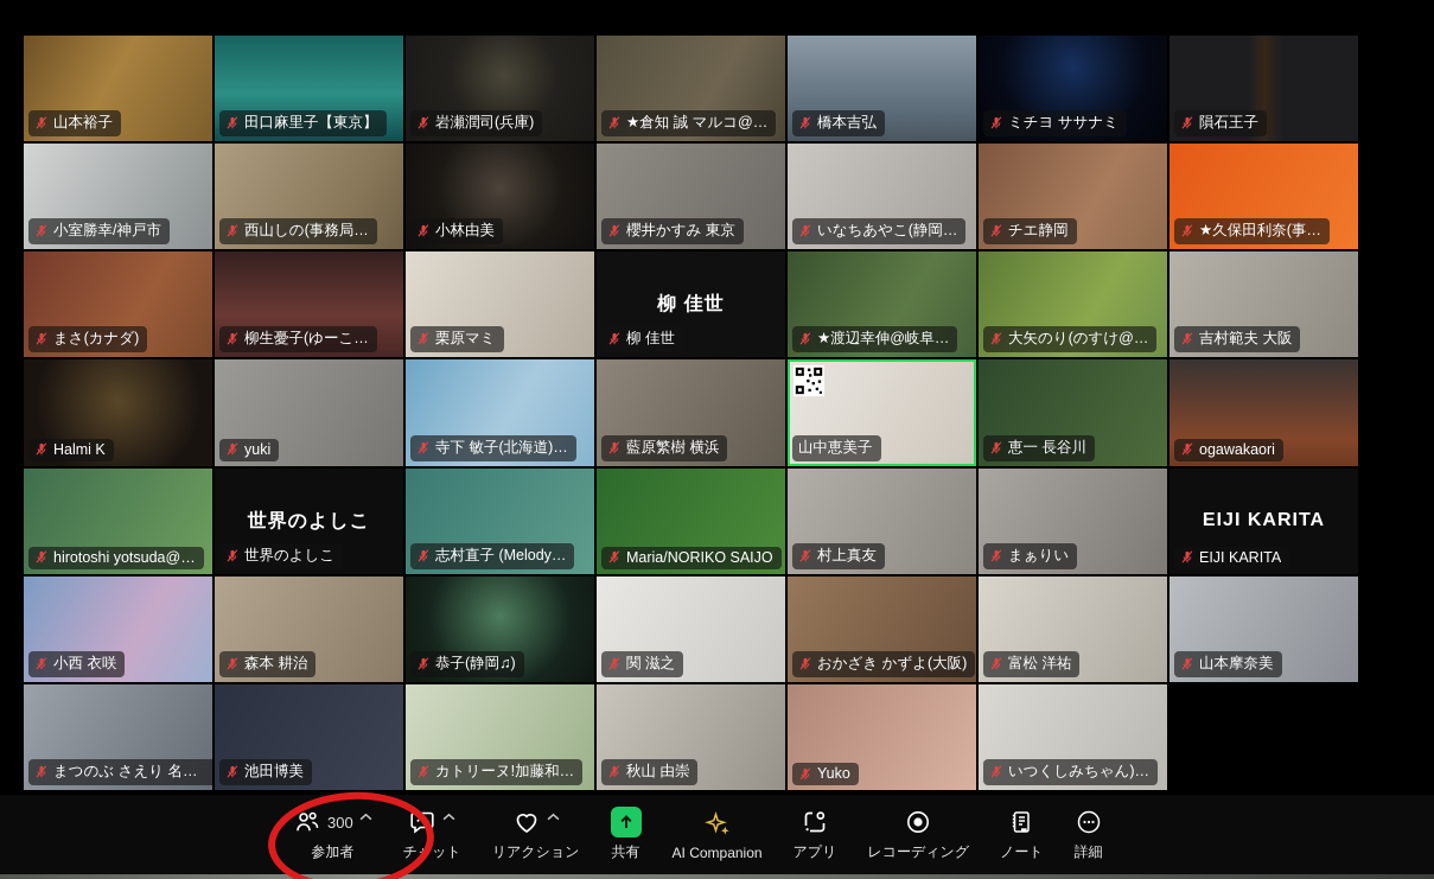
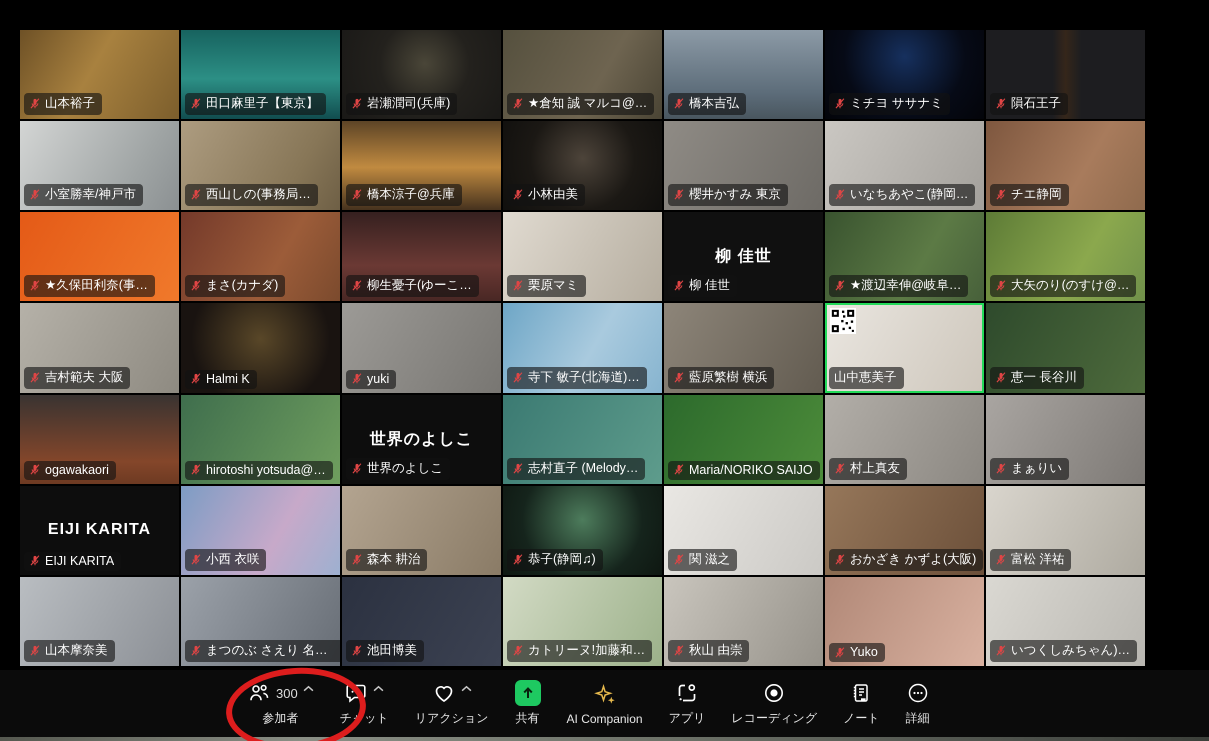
  山本裕子
  田口麻里子【東京】
  岩瀬潤司(兵庫)
  ★倉知 誠 マルコ@…
  橋本吉弘
  ミチヨ ササナミ
  隕石王子
  小室勝幸/神戸市
  西山しの(事務局…
+ 橋本涼子@兵庫
  小林由美
  櫻井かすみ 東京
  いなちあやこ(静岡…
  チエ静岡
  ★久保田利奈(事…
  まさ(カナダ)
  柳生憂子(ゆーこ…
  栗原マミ
  柳 佳世
  柳 佳世
  ★渡辺幸伸@岐阜…
  大矢のり(のすけ@…
  吉村範夫 大阪
  Halmi K
  yuki
  寺下 敏子(北海道)…
  藍原繁樹 横浜
  山中恵美子
  恵一 長谷川
  ogawakaori
  hirotoshi yotsuda@…
  世界のよしこ
  世界のよしこ
  志村直子 (Melody…
  Maria/NORIKO SAIJO
  村上真友
  まぁりい
  EIJI KARITA
  EIJI KARITA
  小西 衣咲
  森本 耕治
  恭子(静岡♫)
  関 滋之
  おかざき かずよ(大阪)
  富松 洋祐
  山本摩奈美
  まつのぶ さえり 名古…
  池田博美
  カトリーヌ!加藤和…
  秋山 由崇
  Yuko
  いつくしみちゃん)…
  300
  参加者
  チャット
  リアクション
  共有
  AI Companion
  アプリ
  レコーディング
  ノート
  詳細
